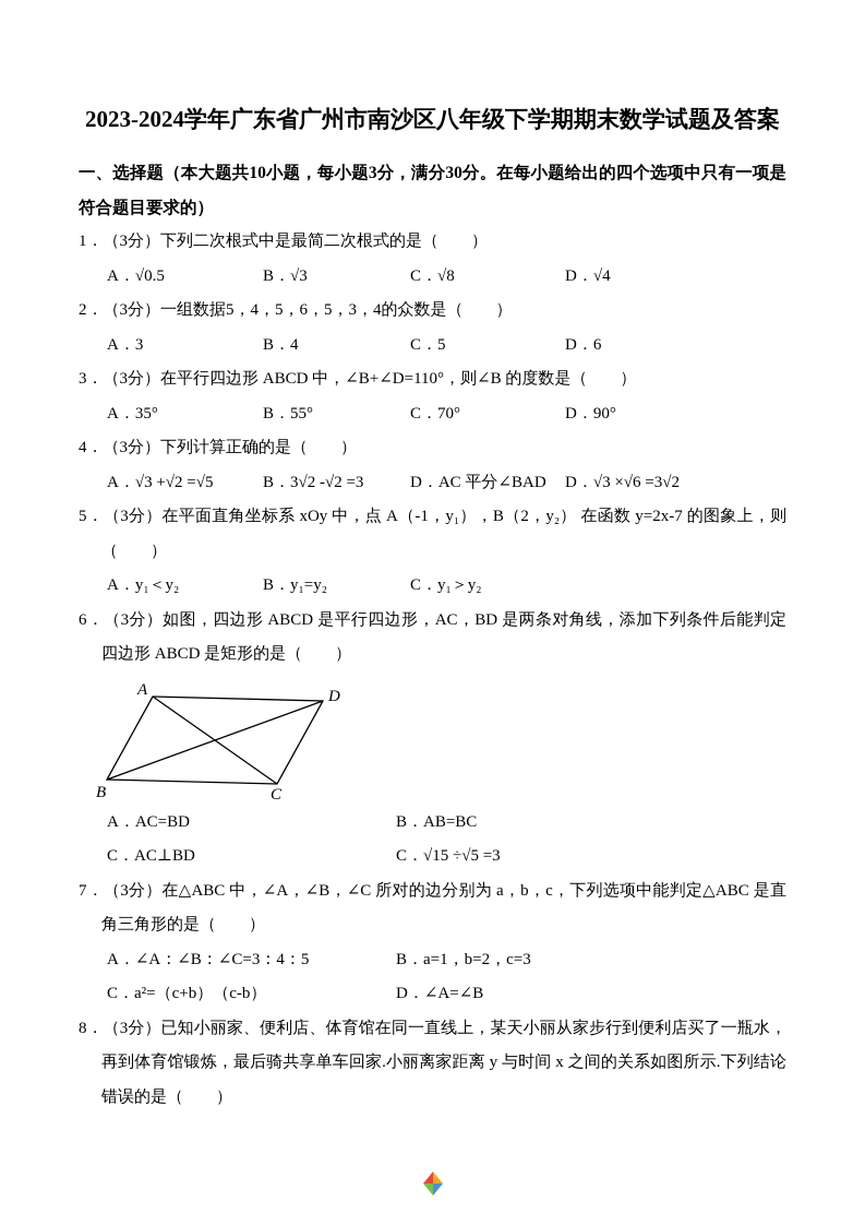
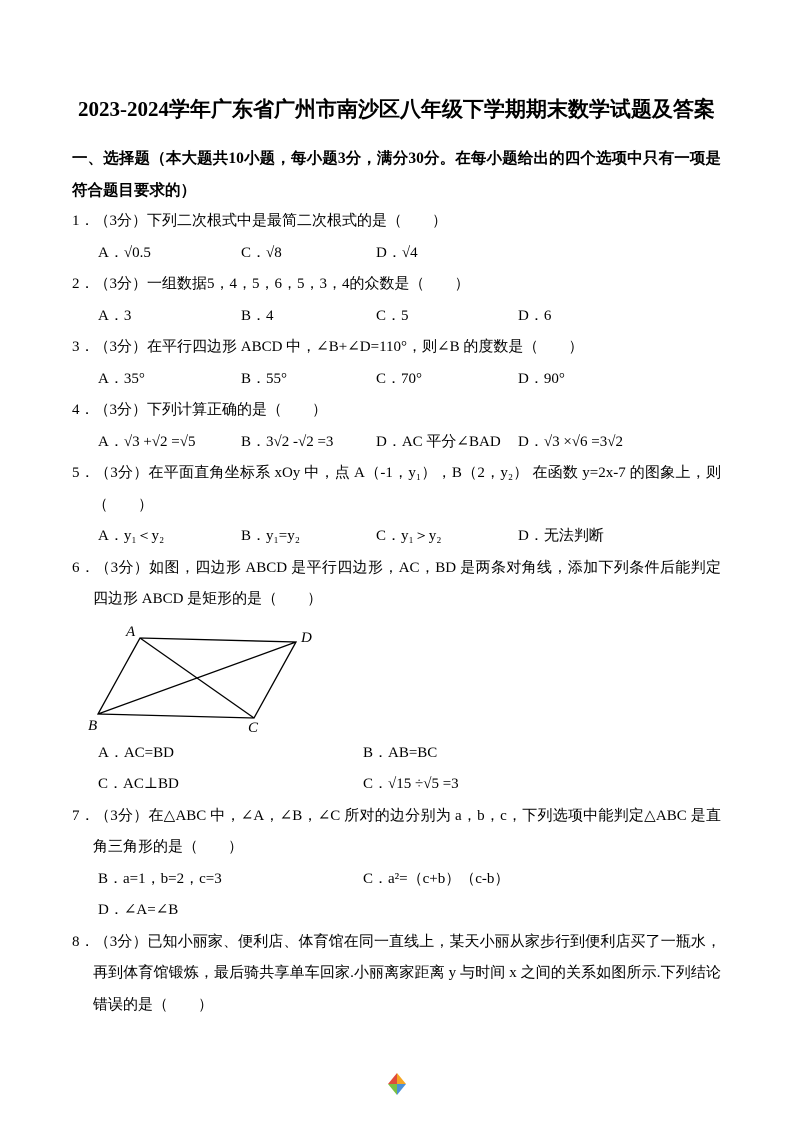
  2023-2024学年广东省广州市南沙区八年级下学期期末数学试题及答案
  一、选择题（本大题共10小题，每小题3分，满分30分。在每小题给出的四个选项中只有一项是符合题目要求的）
  1．（3分）下列二次根式中是最简二次根式的是（ ）
  A．√0.5
- B．√3
  C．√8
  D．√4
  2．（3分）一组数据5，4，5，6，5，3，4的众数是（ ）
  A．3
  B．4
  C．5
  D．6
  3．（3分）在平行四边形 ABCD 中，∠B+∠D=110°，则∠B 的度数是（ ）
  A．35°
  B．55°
  C．70°
  D．90°
  4．（3分）下列计算正确的是（ ）
  A．√3 +√2 =√5
  B．3√2 -√2 =3
  D．AC 平分∠BAD
  D．√3 ×√6 =3√2
  5．（3分）在平面直角坐标系 xOy 中，点 A（-1，y₁），B（2，y₂） 在函数 y=2x-7 的图象上，则（ ）
  A．y₁＜y₂
  B．y₁=y₂
  C．y₁＞y₂
+ D．无法判断
  6．（3分）如图，四边形 ABCD 是平行四边形，AC，BD 是两条对角线，添加下列条件后能判定四边形 ABCD 是矩形的是（ ）
  A
  D
  B
  C
  A．AC=BD
  B．AB=BC
  C．AC⊥BD
  C．√15 ÷√5 =3
  7．（3分）在△ABC 中，∠A，∠B，∠C 所对的边分别为 a，b，c，下列选项中能判定△ABC 是直角三角形的是（ ）
- A．∠A：∠B：∠C=3：4：5
  B．a=1，b=2，c=3
  C．a²=（c+b）（c-b）
  D．∠A=∠B
  8．（3分）已知小丽家、便利店、体育馆在同一直线上，某天小丽从家步行到便利店买了一瓶水，再到体育馆锻炼，最后骑共享单车回家.小丽离家距离 y 与时间 x 之间的关系如图所示.下列结论错误的是（ ）
